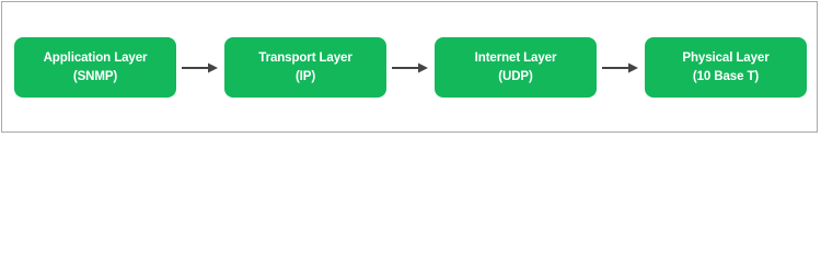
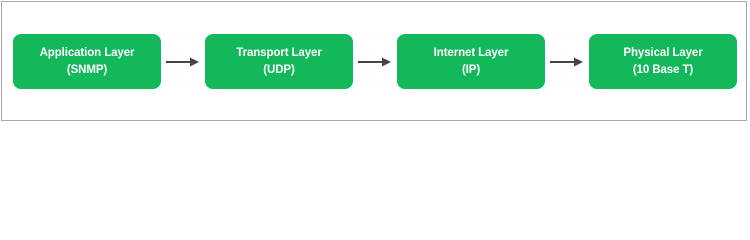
  Application Layer
  (SNMP)
  Transport Layer
- (IP)
+ (UDP)
  Internet Layer
- (UDP)
+ (IP)
  Physical Layer
  (10 Base T)
